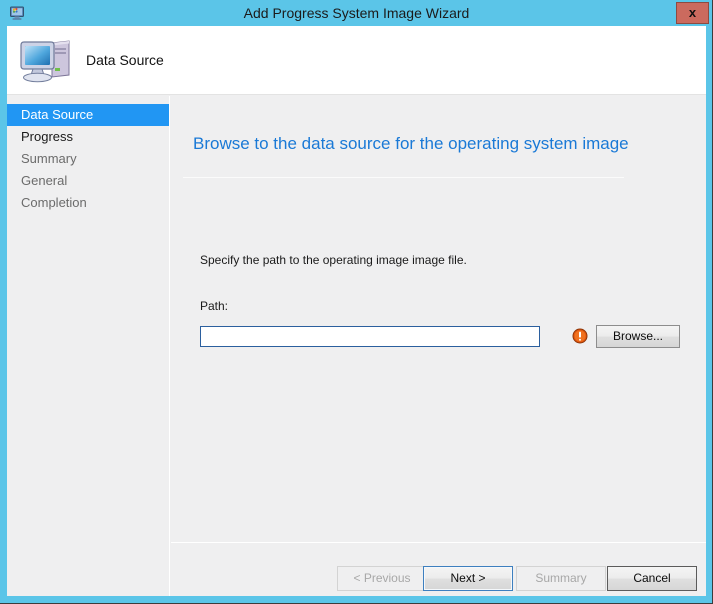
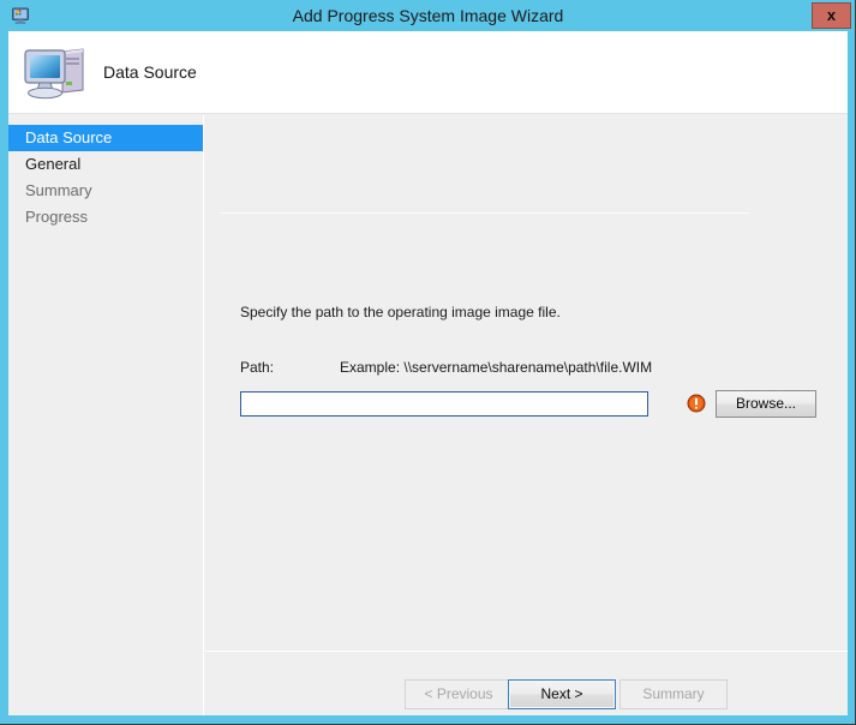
  Add Progress System Image Wizard
  x
  Data Source
  Data Source
- Progress
+ General
  Summary
- General
+ Progress
- Completion
- Browse to the data source for the operating system image
  Specify the path to the operating image image file.
  Path:
+ Example: \\servername\sharename\path\file.WIM
  Browse...
  < Previous
  Next >
  Summary
- Cancel
